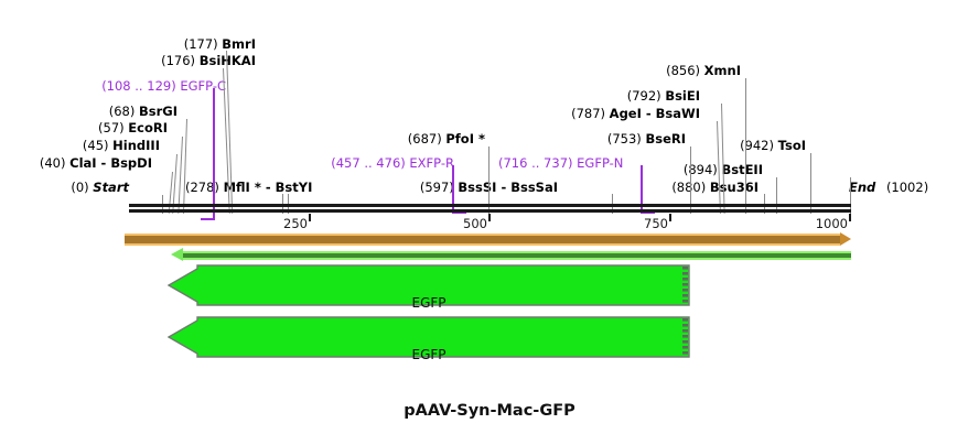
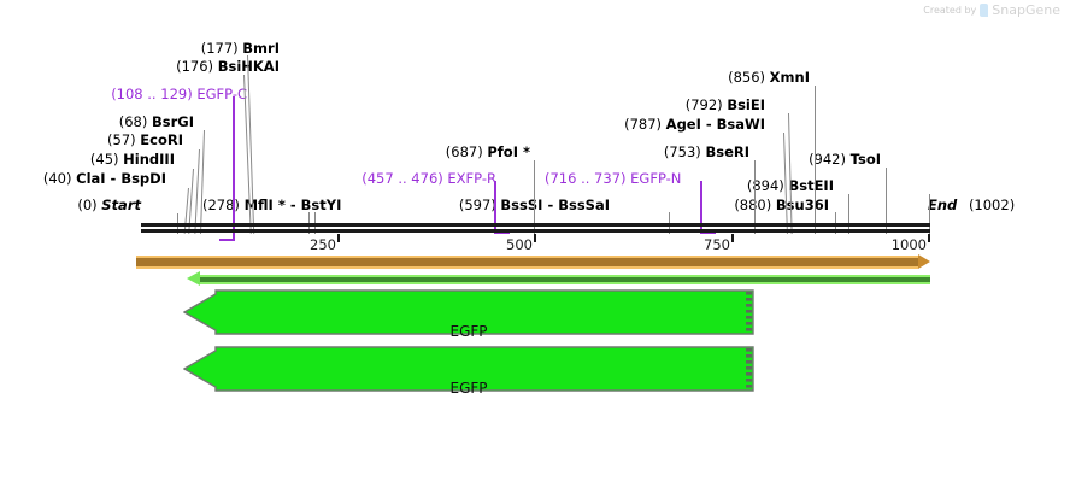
+ Created by
+ SnapGene
  (177) BmrI
  (176) BsiKAI
  (108 .. 129) EGFP-C
  (68) BsrGI
  (57) EcoRI
  (45) HindIII
  (40) ClaI - BspDI
  (0) Start
  (278) MflI * - BstYI
  (687) PfoI *
  (457 .. 476) EXFP-R
  (597 BssI - BssSaI
  (716 .. 737) EGFP-N
  (753) BseRI
  (787) AgeI - BsaWI
  (792) BsiEI
  (856) XmnI
  (942) TsoI
  (894) BstEII
  (880) Bu36I
  End (1002)
  250
  500
  750
  1000
  EGFP
  EGFP
- pAAV-Syn-Mac-GFP
